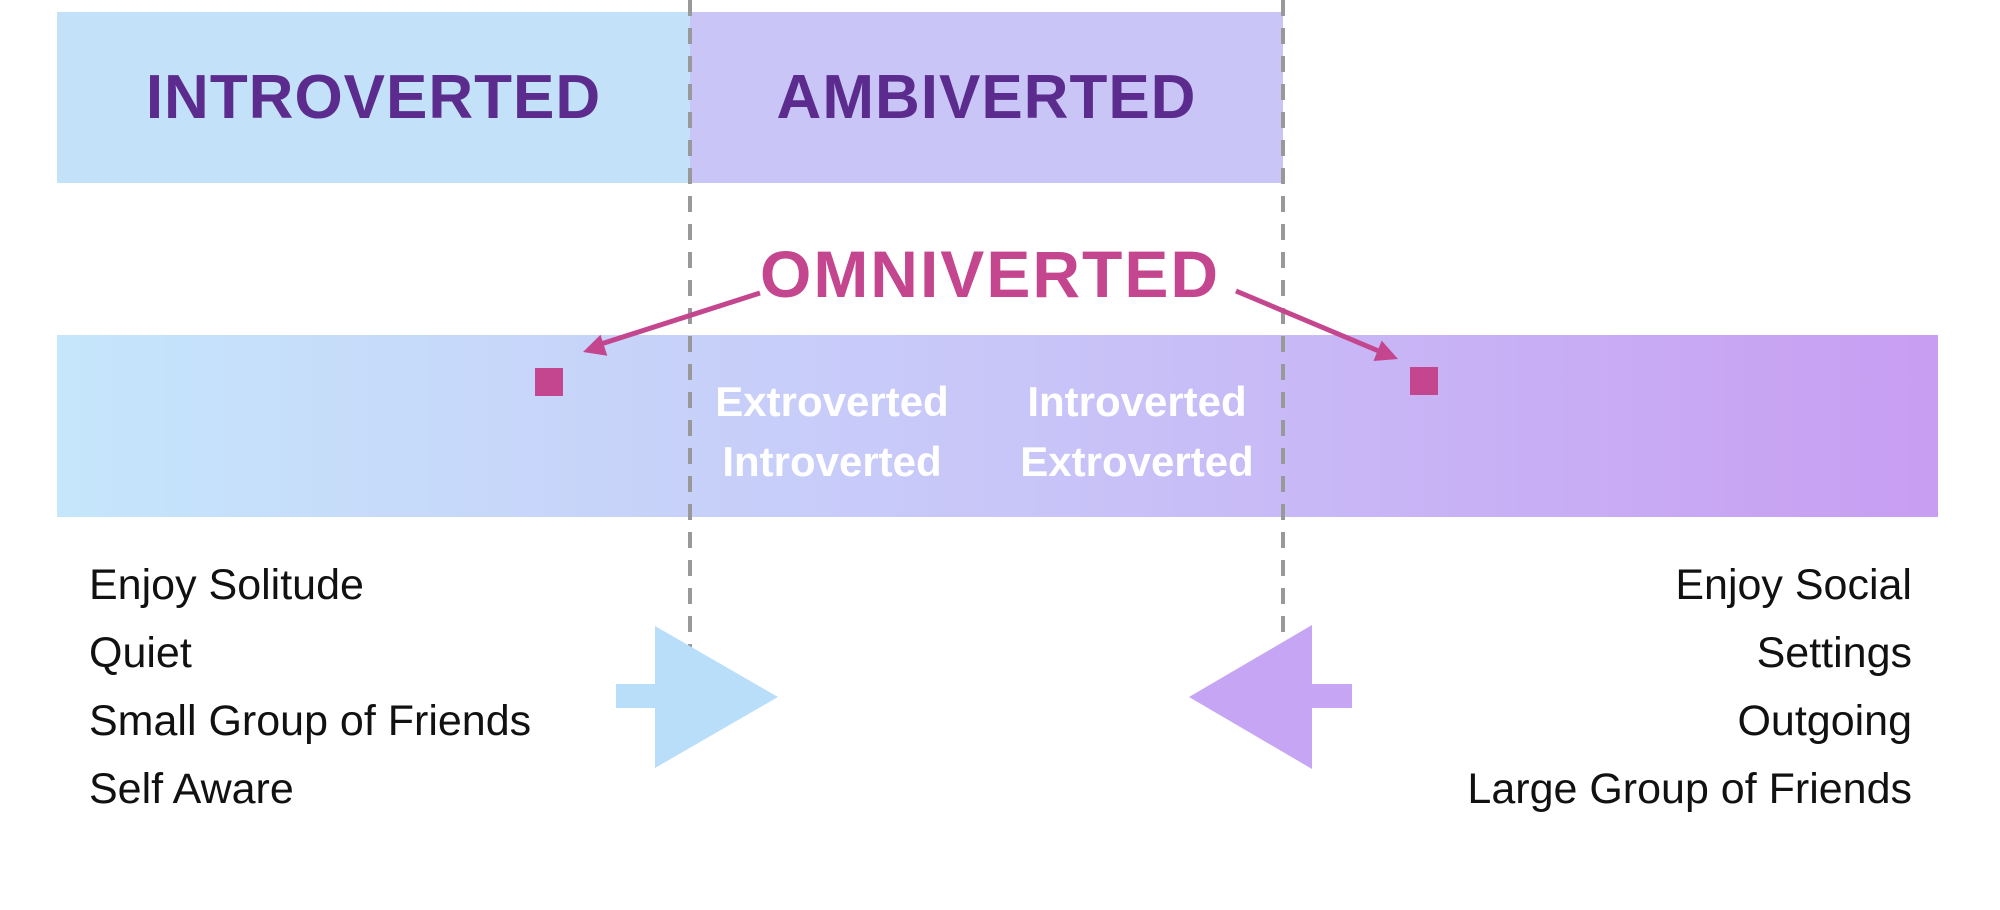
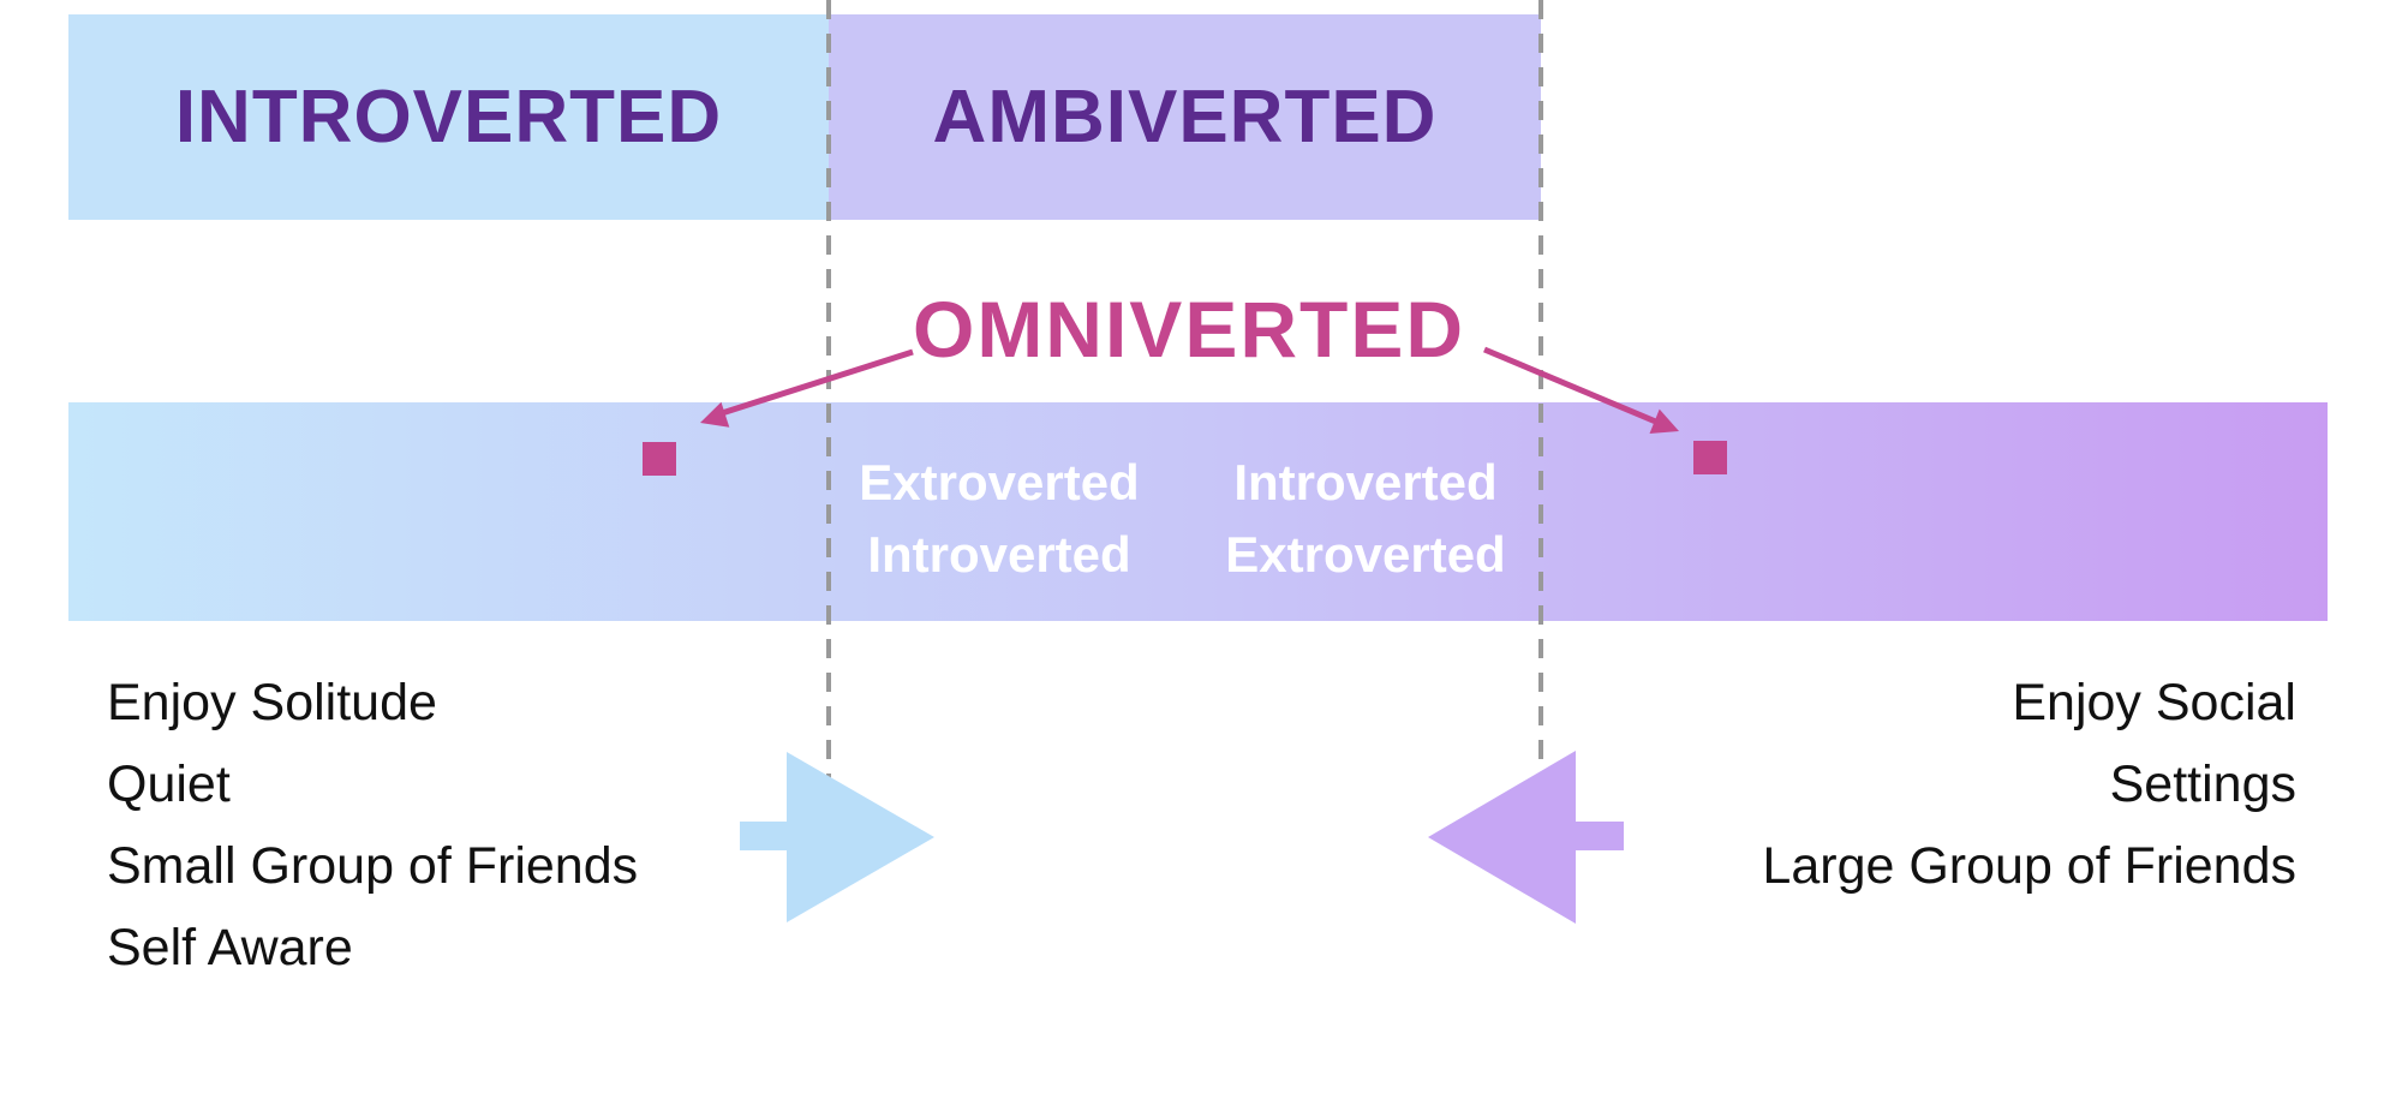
  INTROVERTED
  AMBIVERTED
  OMNIVERTED
  Extroverted
  Introverted
  Introverted
  Extroverted
  Enjoy Solitude
  Quiet
  Small Group of Friends
  Self Aware
  Enjoy Social
  Settings
- Outgoing
  Large Group of Friends
